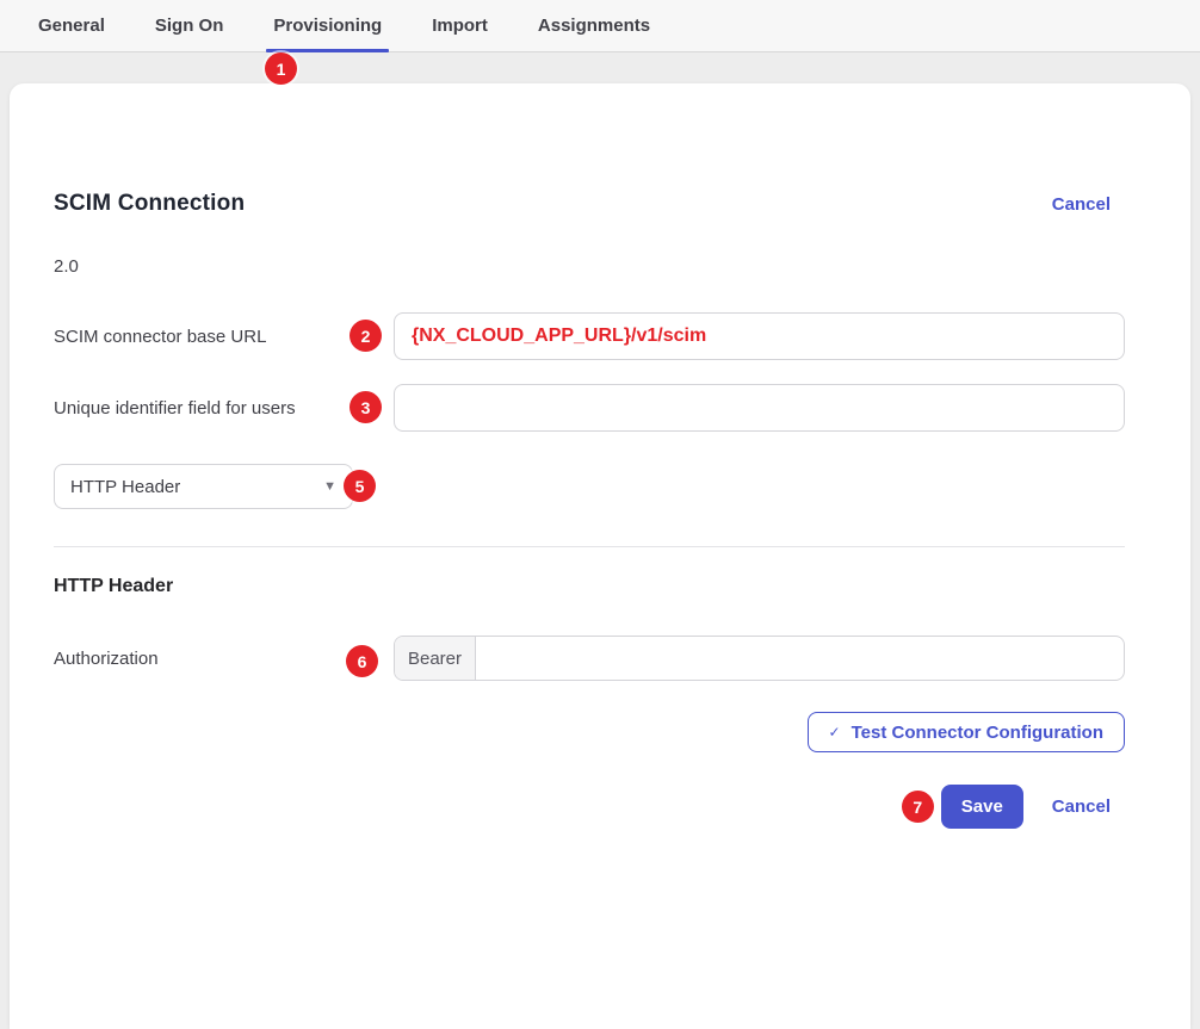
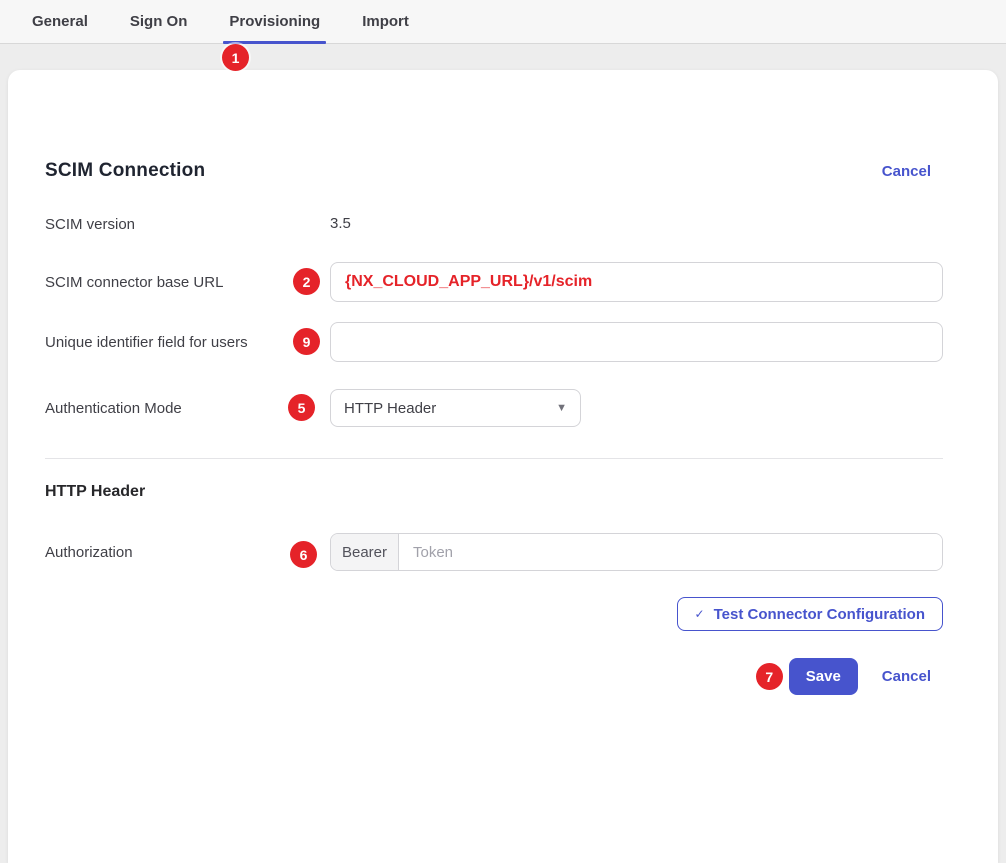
  General
  Sign On
  Provisioning
  Import
- Assignments
  1
  SCIM Connection
  Cancel
+ SCIM version
- 2.0
+ 3.5
  SCIM connector base URL
  2
  {NX_CLOUD_APP_URL}/v1/scim
  Unique identifier field for users
- 3
+ 9
+ Authentication Mode
  5
  HTTP Header
  ▼
  HTTP Header
  Authorization
  6
  Bearer
+ Token
  ✓
  Test Connector Configuration
  7
  Save
  Cancel
